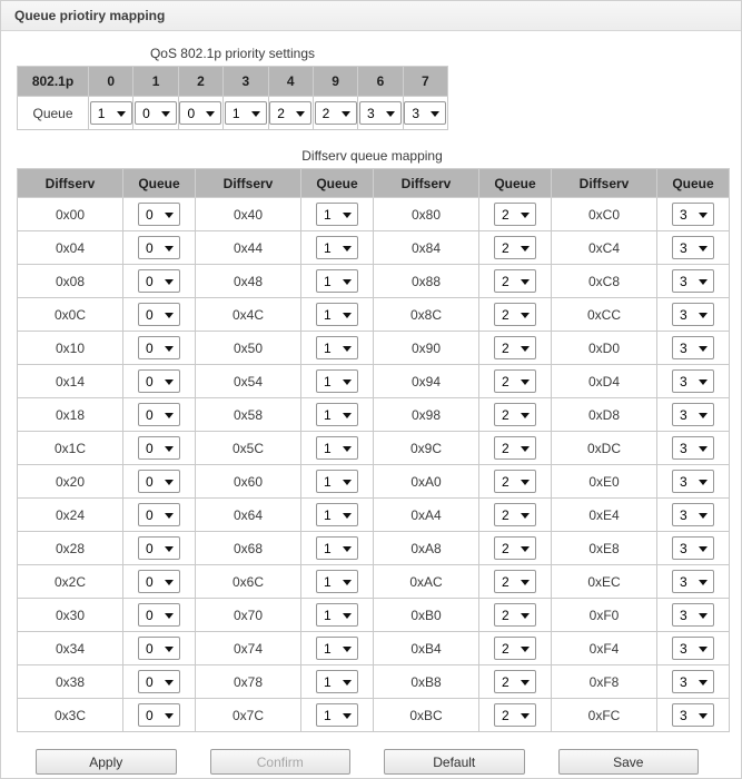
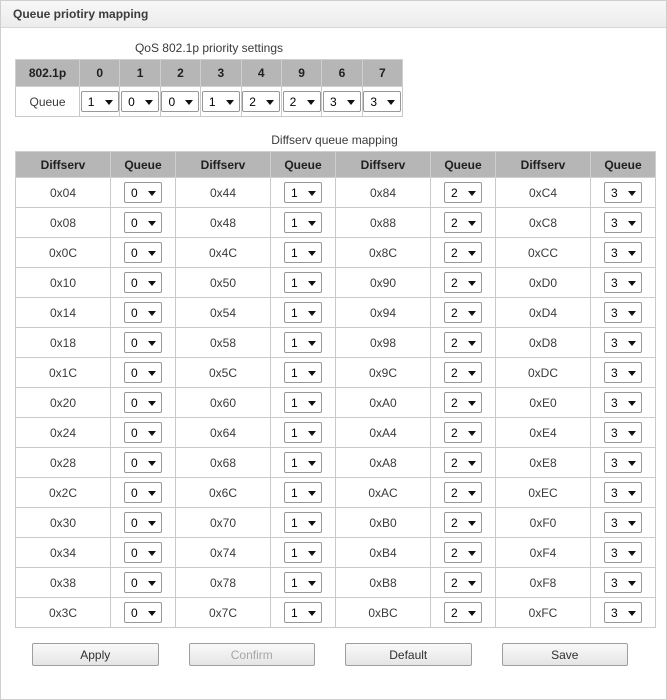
  Queue priotiry mapping
  QoS 802.1p priority settings
  802.1p	0	1	2	3	4	9	6	7
  Queue	1	0	0	1	2	2	3	3
  Diffserv queue mapping
  Diffserv	Queue	Diffserv	Queue	Diffserv	Queue	Diffserv	Queue
- 0x00	0	0x40	1	0x80	2	0xC0	3
  0x04	0	0x44	1	0x84	2	0xC4	3
  0x08	0	0x48	1	0x88	2	0xC8	3
  0x0C	0	0x4C	1	0x8C	2	0xCC	3
  0x10	0	0x50	1	0x90	2	0xD0	3
  0x14	0	0x54	1	0x94	2	0xD4	3
  0x18	0	0x58	1	0x98	2	0xD8	3
  0x1C	0	0x5C	1	0x9C	2	0xDC	3
  0x20	0	0x60	1	0xA0	2	0xE0	3
  0x24	0	0x64	1	0xA4	2	0xE4	3
  0x28	0	0x68	1	0xA8	2	0xE8	3
  0x2C	0	0x6C	1	0xAC	2	0xEC	3
  0x30	0	0x70	1	0xB0	2	0xF0	3
  0x34	0	0x74	1	0xB4	2	0xF4	3
  0x38	0	0x78	1	0xB8	2	0xF8	3
  0x3C	0	0x7C	1	0xBC	2	0xFC	3
  Apply
  Confirm
  Default
  Save
